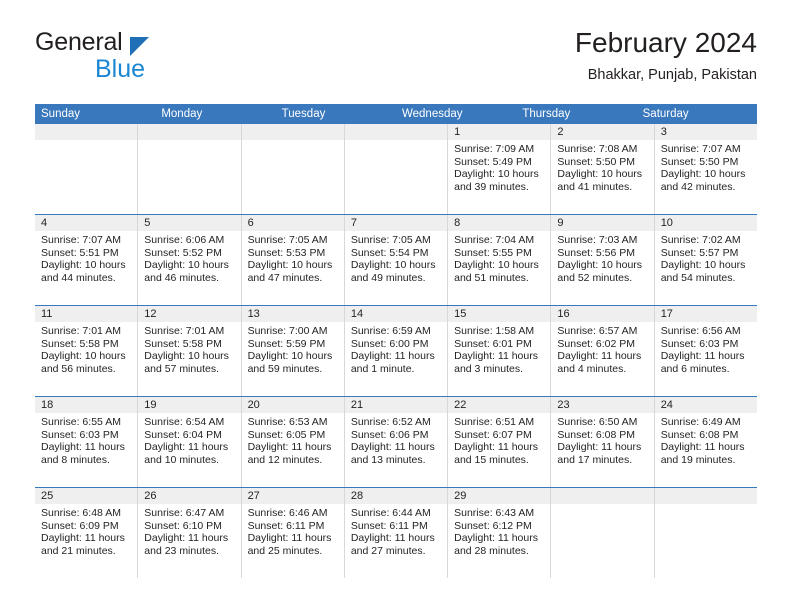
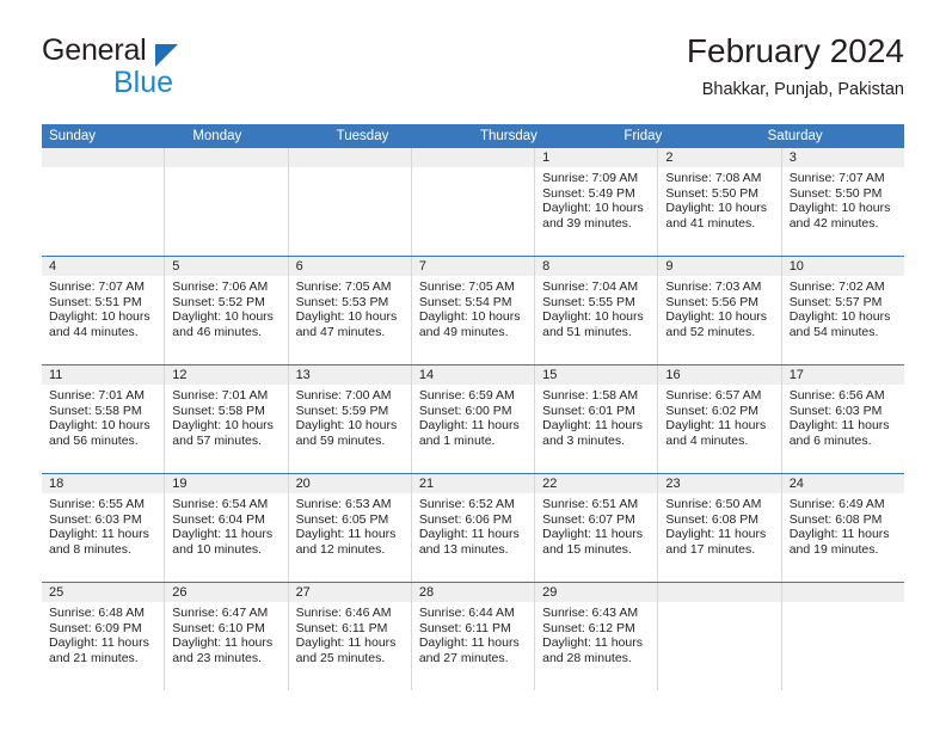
  General
  Blue
  February 2024
  Bhakkar, Punjab, Pakistan
  Sunday
  Monday
  Tuesday
- Wednesday
  Thursday
+ Friday
  Saturday
  1
  Sunrise: 7:09 AM
  Sunset: 5:49 PM
  Daylight: 10 hours
  and 39 minutes.
  2
  Sunrise: 7:08 AM
  Sunset: 5:50 PM
  Daylight: 10 hours
  and 41 minutes.
  3
  Sunrise: 7:07 AM
  Sunset: 5:50 PM
  Daylight: 10 hours
  and 42 minutes.
  4
  Sunrise: 7:07 AM
  Sunset: 5:51 PM
  Daylight: 10 hours
  and 44 minutes.
  5
- Sunrise: 6:06 AM
+ Sunrise: 7:06 AM
  Sunset: 5:52 PM
  Daylight: 10 hours
  and 46 minutes.
  6
  Sunrise: 7:05 AM
  Sunset: 5:53 PM
  Daylight: 10 hours
  and 47 minutes.
  7
  Sunrise: 7:05 AM
  Sunset: 5:54 PM
  Daylight: 10 hours
  and 49 minutes.
  8
  Sunrise: 7:04 AM
  Sunset: 5:55 PM
  Daylight: 10 hours
  and 51 minutes.
  9
  Sunrise: 7:03 AM
  Sunset: 5:56 PM
  Daylight: 10 hours
  and 52 minutes.
  10
  Sunrise: 7:02 AM
  Sunset: 5:57 PM
  Daylight: 10 hours
  and 54 minutes.
  11
  Sunrise: 7:01 AM
  Sunset: 5:58 PM
  Daylight: 10 hours
  and 56 minutes.
  12
  Sunrise: 7:01 AM
  Sunset: 5:58 PM
  Daylight: 10 hours
  and 57 minutes.
  13
  Sunrise: 7:00 AM
  Sunset: 5:59 PM
  Daylight: 10 hours
  and 59 minutes.
  14
  Sunrise: 6:59 AM
  Sunset: 6:00 PM
  Daylight: 11 hours
  and 1 minute.
  15
  Sunrise: 1:58 AM
  Sunset: 6:01 PM
  Daylight: 11 hours
  and 3 minutes.
  16
  Sunrise: 6:57 AM
  Sunset: 6:02 PM
  Daylight: 11 hours
  and 4 minutes.
  17
  Sunrise: 6:56 AM
  Sunset: 6:03 PM
  Daylight: 11 hours
  and 6 minutes.
  18
  Sunrise: 6:55 AM
  Sunset: 6:03 PM
  Daylight: 11 hours
  and 8 minutes.
  19
  Sunrise: 6:54 AM
  Sunset: 6:04 PM
  Daylight: 11 hours
  and 10 minutes.
  20
  Sunrise: 6:53 AM
  Sunset: 6:05 PM
  Daylight: 11 hours
  and 12 minutes.
  21
  Sunrise: 6:52 AM
  Sunset: 6:06 PM
  Daylight: 11 hours
  and 13 minutes.
  22
  Sunrise: 6:51 AM
  Sunset: 6:07 PM
  Daylight: 11 hours
  and 15 minutes.
  23
  Sunrise: 6:50 AM
  Sunset: 6:08 PM
  Daylight: 11 hours
  and 17 minutes.
  24
  Sunrise: 6:49 AM
  Sunset: 6:08 PM
  Daylight: 11 hours
  and 19 minutes.
  25
  Sunrise: 6:48 AM
  Sunset: 6:09 PM
  Daylight: 11 hours
  and 21 minutes.
  26
  Sunrise: 6:47 AM
  Sunset: 6:10 PM
  Daylight: 11 hours
  and 23 minutes.
  27
  Sunrise: 6:46 AM
  Sunset: 6:11 PM
  Daylight: 11 hours
  and 25 minutes.
  28
  Sunrise: 6:44 AM
  Sunset: 6:11 PM
  Daylight: 11 hours
  and 27 minutes.
  29
  Sunrise: 6:43 AM
  Sunset: 6:12 PM
  Daylight: 11 hours
  and 28 minutes.
